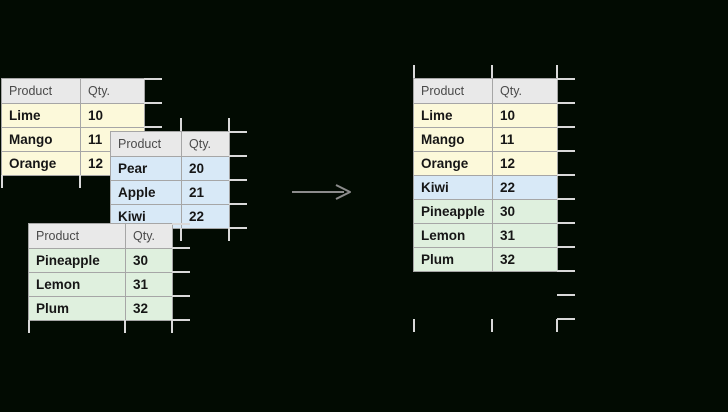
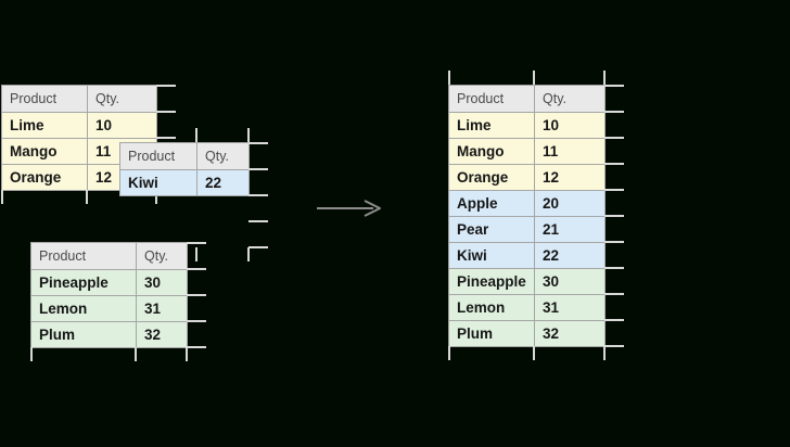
  Product	Qty.
  Lime	10
  Mango	11
  Orange	12
  Product	Qty.
- Pear	20
- Apple	21
  Kiwi	22
  Product	Qty.
  Pineapple	30
  Lemon	31
  Plum	32
  Product	Qty.
  Lime	10
  Mango	11
  Orange	12
+ Apple	20
+ Pear	21
  Kiwi	22
  Pineapple	30
  Lemon	31
  Plum	32
